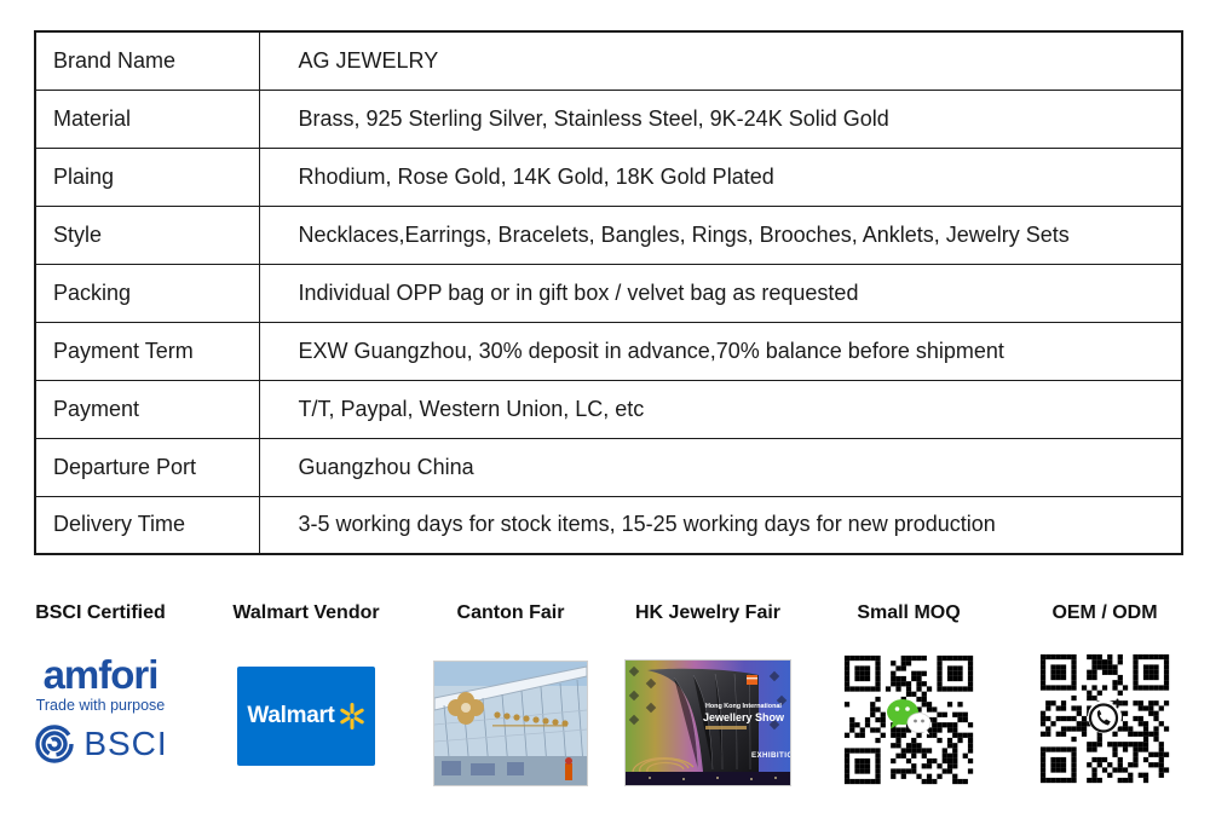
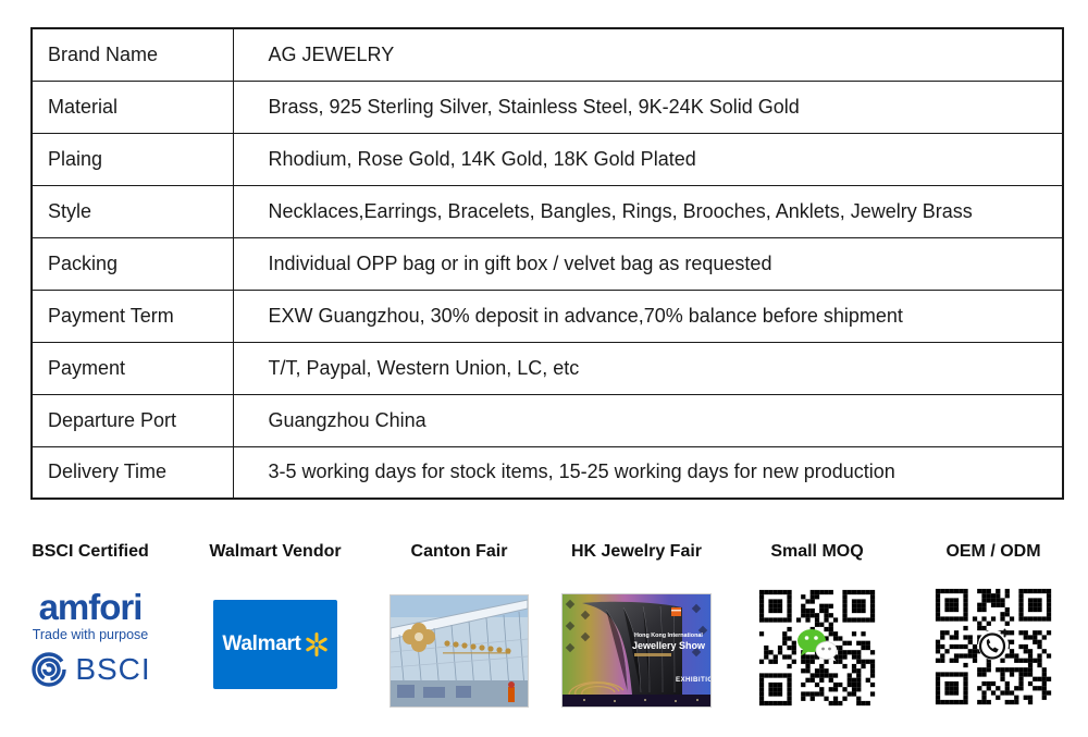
  Brand Name	AG JEWELRY
  Material	Brass, 925 Sterling Silver, Stainless Steel, 9K-24K Solid Gold
  Plaing	Rhodium, Rose Gold, 14K Gold, 18K Gold Plated
- Style	Necklaces,Earrings, Bracelets, Bangles, Rings, Brooches, Anklets, Jewelry Sets
+ Style	Necklaces,Earrings, Bracelets, Bangles, Rings, Brooches, Anklets, Jewelry Brass
  Packing	Individual OPP bag or in gift box / velvet bag as requested
  Payment Term	EXW Guangzhou, 30% deposit in advance,70% balance before shipment
  Payment	T/T, Paypal, Western Union, LC, etc
  Departure Port	Guangzhou China
  Delivery Time	3-5 working days for stock items, 15-25 working days for new production
  BSCI Certified
  amfori
  Trade with purpose
  BSCI
  Walmart Vendor
  Walmart
  Canton Fair
  HK Jewelry Fair
  Jewellery Show
  Small MOQ
  OEM / ODM
